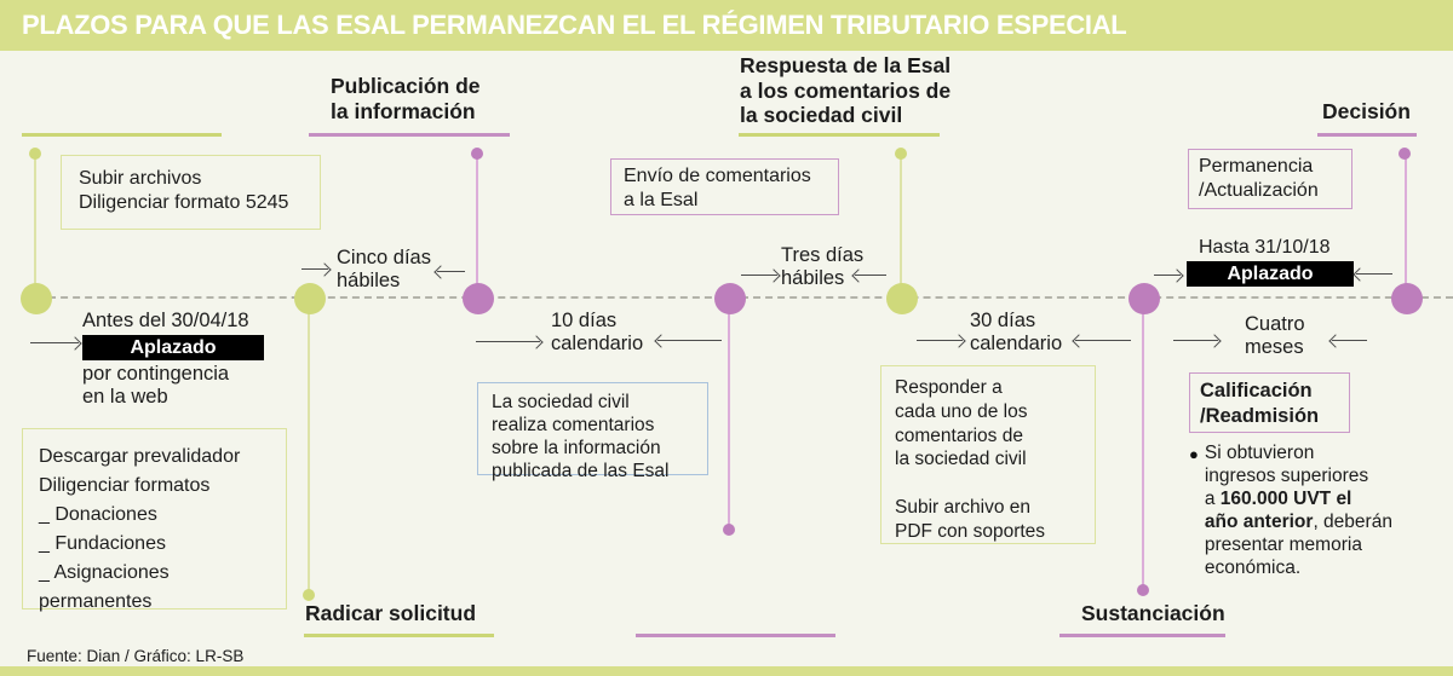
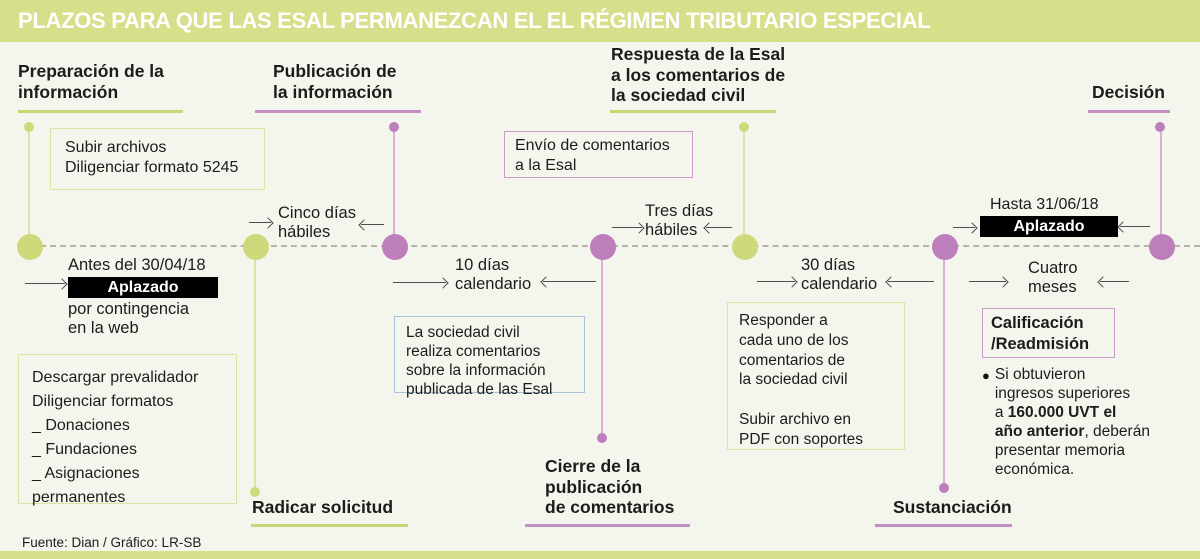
  PLAZOS PARA QUE LAS ESAL PERMANEZCAN EL EL RÉGIMEN TRIBUTARIO ESPECIAL
+ Preparación de la
+ información
  Publicación de
  la información
  Respuesta de la Esal
  a los comentarios de
  la sociedad civil
  Decisión
  Radicar solicitud
+ Cierre de la
+ publicación
+ de comentarios
  Sustanciación
  Subir archivos
  Diligenciar formato 5245
  Envío de comentarios
  a la Esal
- Permanencia
- /Actualización
  Descargar prevalidador
  Diligenciar formatos
  _ Donaciones
  _ Fundaciones
  _ Asignaciones
  permanentes
  La sociedad civil
  realiza comentarios
  sobre la información
  publicada de las Esal
  Responder a
  cada uno de los
  comentarios de
  la sociedad civil
  Subir archivo en
  PDF con soportes
  Calificación
  /Readmisión
  Antes del 30/04/18
  Aplazado
  por contingencia
  en la web
  Cinco días
  hábiles
  10 días
  calendario
  Tres días
  hábiles
  30 días
  calendario
- Hasta 31/10/18
+ Hasta 31/06/18
  Aplazado
  Cuatro
  meses
  ●
  Si obtuvieron
  ingresos superiores
  a 160.000 UVT el
  año anterior, deberán
  presentar memoria
  económica.
  Fuente: Dian / Gráfico: LR-SB
